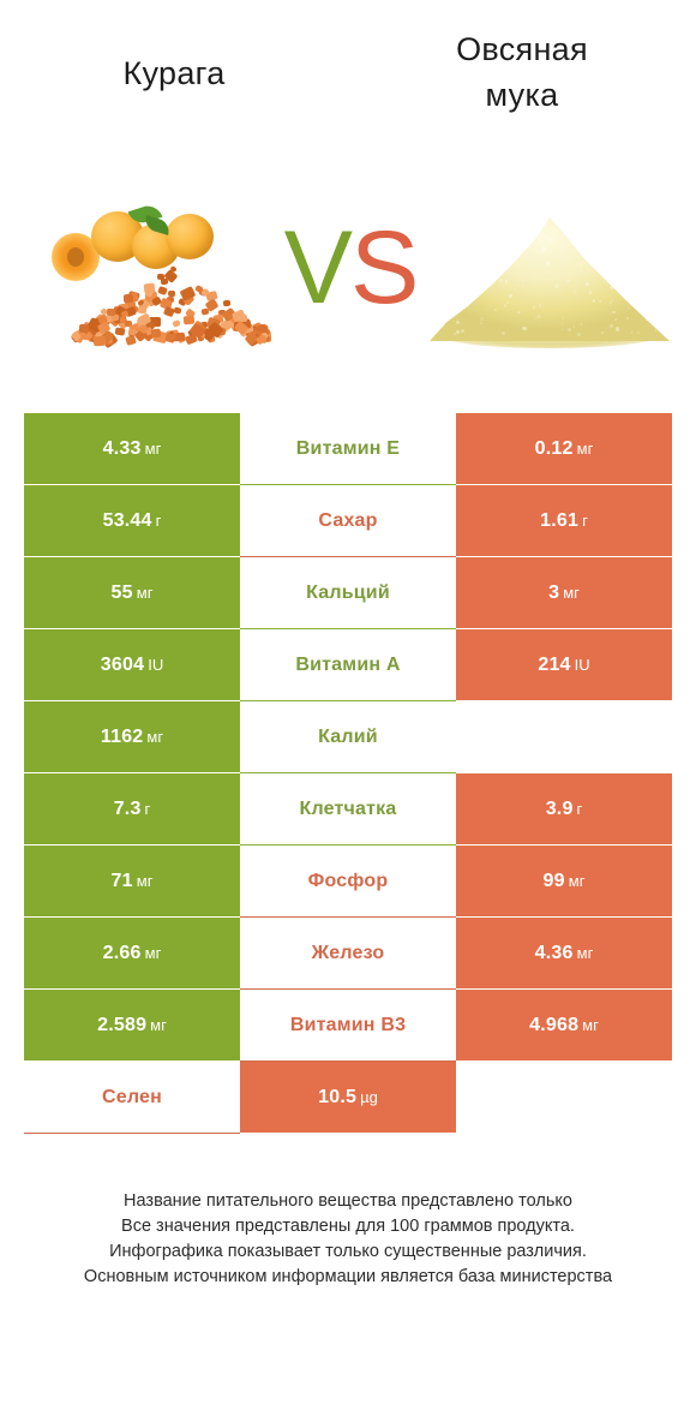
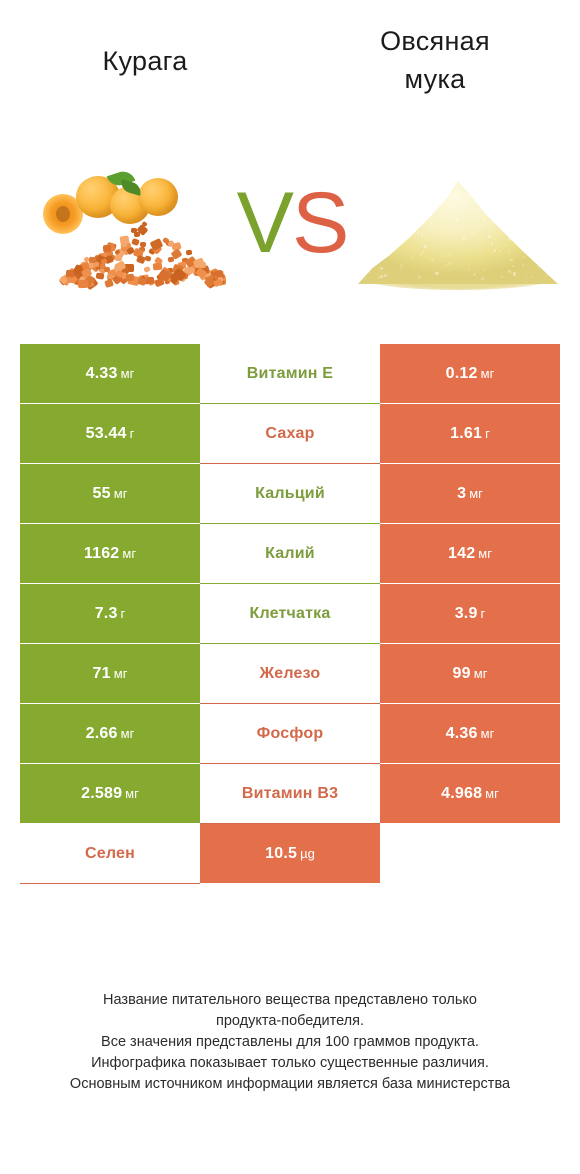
  Курага
  Овсяная
  мука
  VS
  4.33 мг
  Витамин E
  0.12 мг
  53.44 г
  Сахар
  1.61 г
  55 мг
  Кальций
  3 мг
- 3604 IU
- Витамин A
- 214 IU
  1162 мг
  Калий
+ 142 мг
  7.3 г
  Клетчатка
  3.9 г
  71 мг
- Фосфор
+ Железо
  99 мг
  2.66 мг
- Железо
+ Фосфор
  4.36 мг
  2.589 мг
  Витамин B3
  4.968 мг
  Селен
  10.5 µg
  Название питательного вещества представлено только
+ продукта-победителя.
  Все значения представлены для 100 граммов продукта.
  Инфографика показывает только существенные различия.
  Основным источником информации является база министерства
